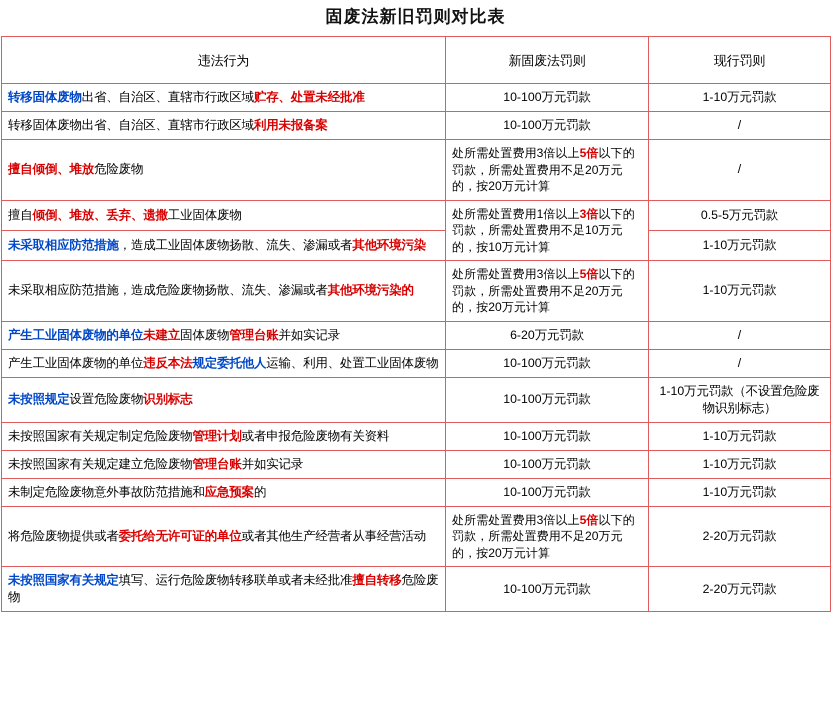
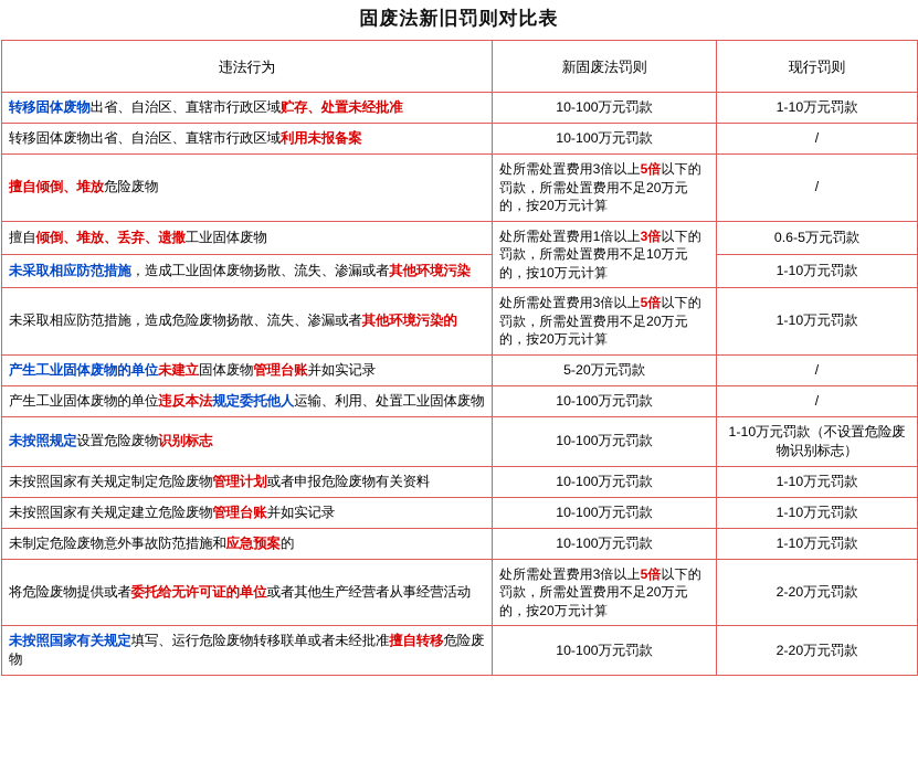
  固废法新旧罚则对比表
  违法行为	新固废法罚则	现行罚则
  转移固体废物出省、自治区、直辖市行政区域贮存、处置未经批准	10-100万元罚款	1-10万元罚款
  转移固体废物出省、自治区、直辖市行政区域利用未报备案	10-100万元罚款	/
  擅自倾倒、堆放危险废物	处所需处置费用3倍以上5倍以下的罚款，所需处置费用不足20万元的，按20万元计算	/
- 擅自倾倒、堆放、丢弃、遗撒工业固体废物	处所需处置费用1倍以上3倍以下的罚款，所需处置费用不足10万元的，按10万元计算	0.5-5万元罚款
+ 擅自倾倒、堆放、丢弃、遗撒工业固体废物	处所需处置费用1倍以上3倍以下的罚款，所需处置费用不足10万元的，按10万元计算	0.6-5万元罚款
  未采取相应防范措施，造成工业固体废物扬散、流失、渗漏或者其他环境污染	1-10万元罚款
  未采取相应防范措施，造成危险废物扬散、流失、渗漏或者其他环境污染的	处所需处置费用3倍以上5倍以下的罚款，所需处置费用不足20万元的，按20万元计算	1-10万元罚款
- 产生工业固体废物的单位未建立固体废物管理台账并如实记录	6-20万元罚款	/
+ 产生工业固体废物的单位未建立固体废物管理台账并如实记录	5-20万元罚款	/
  产生工业固体废物的单位违反本法规定委托他人运输、利用、处置工业固体废物	10-100万元罚款	/
  未按照规定设置危险废物识别标志	10-100万元罚款	1-10万元罚款（不设置危险废物识别标志）
  未按照国家有关规定制定危险废物管理计划或者申报危险废物有关资料	10-100万元罚款	1-10万元罚款
  未按照国家有关规定建立危险废物管理台账并如实记录	10-100万元罚款	1-10万元罚款
  未制定危险废物意外事故防范措施和应急预案的	10-100万元罚款	1-10万元罚款
  将危险废物提供或者委托给无许可证的单位或者其他生产经营者从事经营活动	处所需处置费用3倍以上5倍以下的罚款，所需处置费用不足20万元的，按20万元计算	2-20万元罚款
  未按照国家有关规定填写、运行危险废物转移联单或者未经批准擅自转移危险废物	10-100万元罚款	2-20万元罚款
